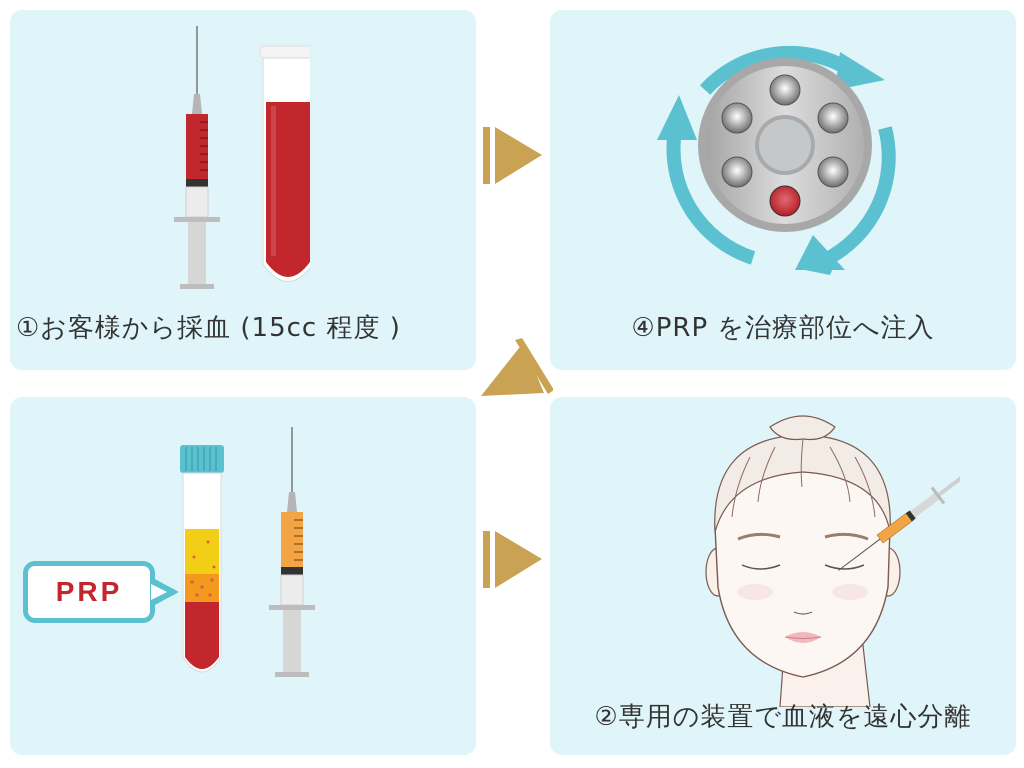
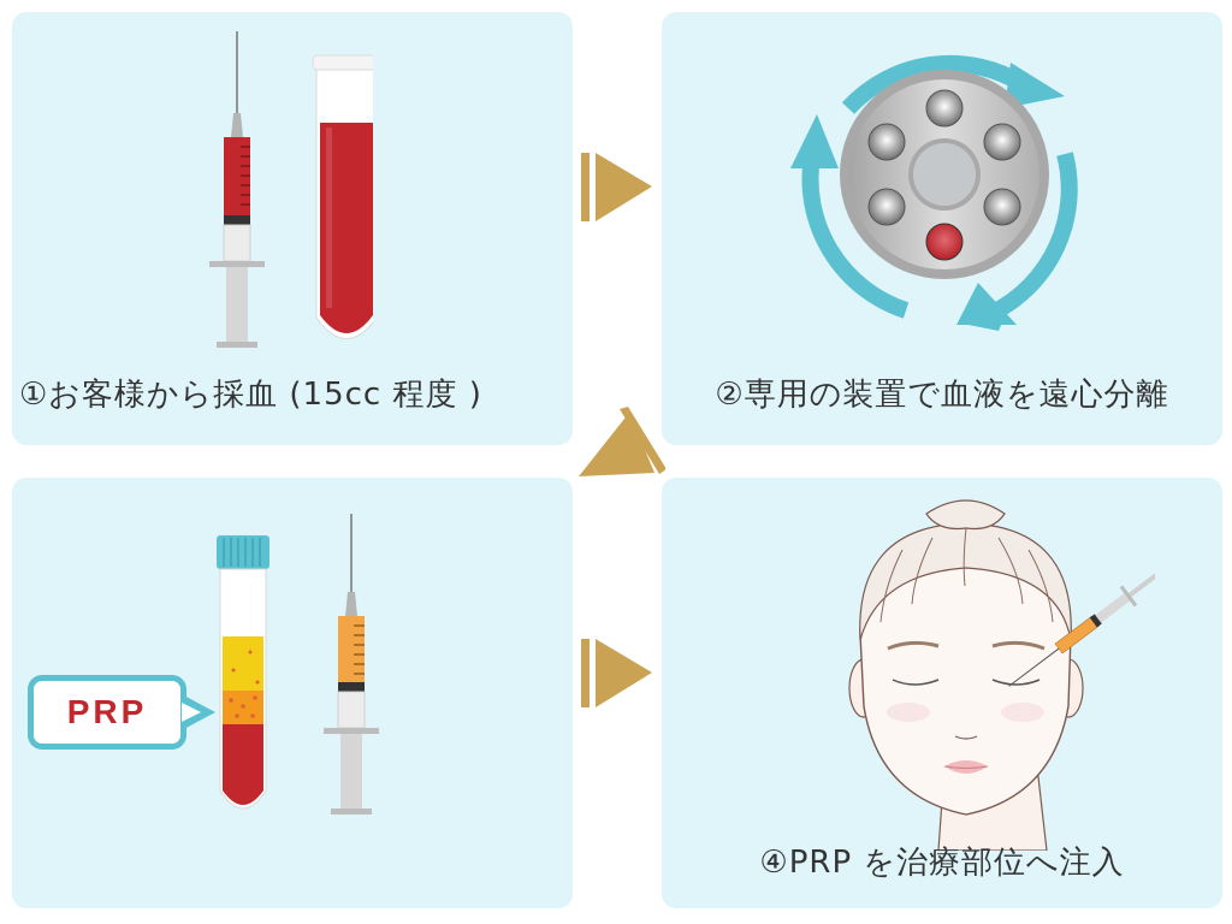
  ①お客様から採血 (15cc 程度 )
- ④PRP を治療部位へ注入
+ ②専用の装置で血液を遠心分離
  PRP
- ②専用の装置で血液を遠心分離
+ ④PRP を治療部位へ注入
